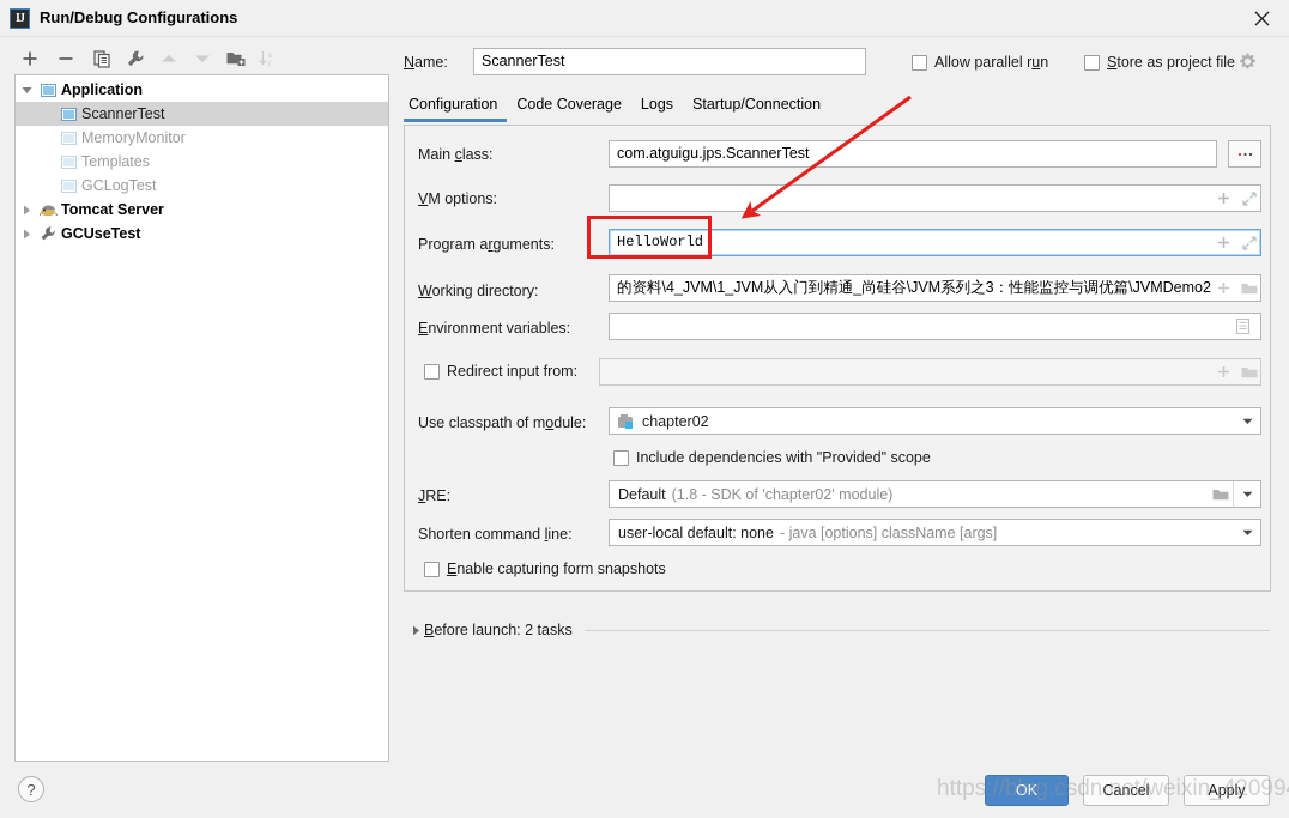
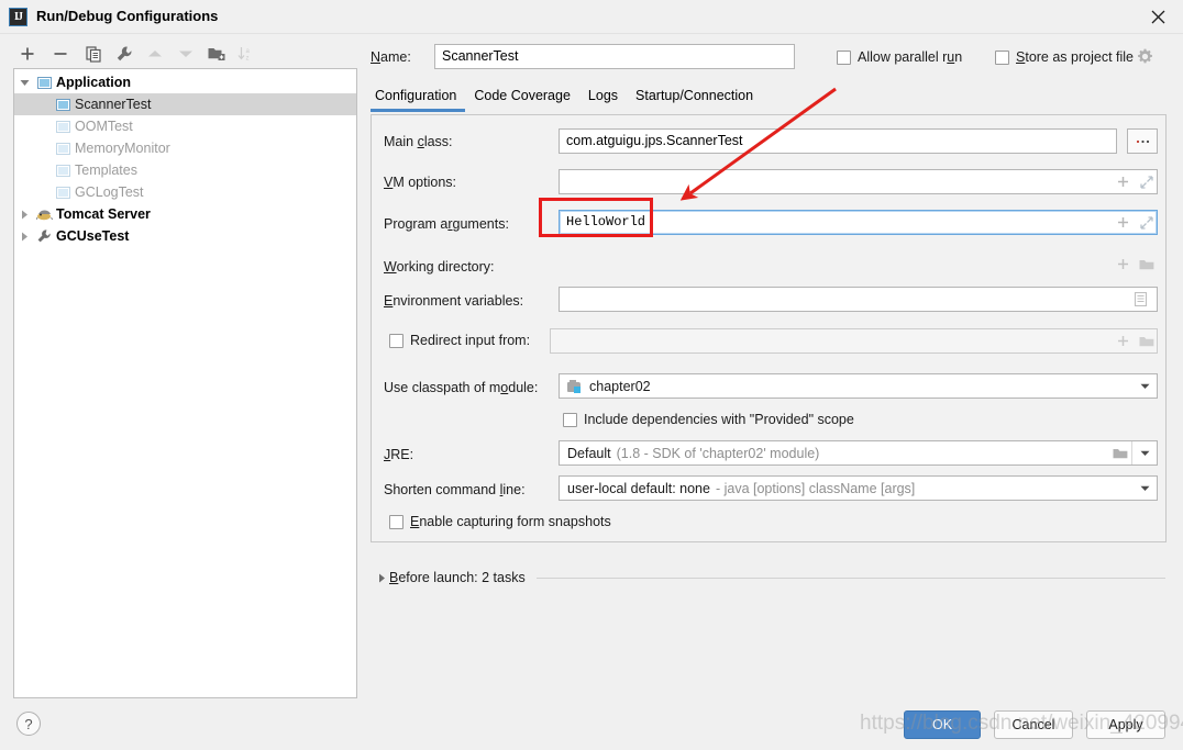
  IJ
  Run/Debug Configurations
  Application
  ScannerTest
+ OOMTest
  MemoryMonitor
  Templates
  GCLogTest
  Tomcat Server
  GCUseTest
  ?
  Name:
  ScannerTest
  Allow parallel run
  Store as project file
  Configuration
  Code Coverage
  Logs
  Startup/Connection
  Main class:
  com.atguigu.jps.ScannerTest
  VM options:
  Program arguments:
  HelloWorld
  Working directory:
- 的资料\4_JVM\1_JVM从入门到精通_尚硅谷\JVM系列之3：性能监控与调优篇\JVMDemo2
  Environment variables:
  Redirect input from:
  Use classpath of module:
  chapter02
  Include dependencies with "Provided" scope
  JRE:
  Default
  (1.8 - SDK of 'chapter02' module)
  Shorten command line:
  user-local default: none
  - java [options] className [args]
  Enable capturing form snapshots
  Before launch: 2 tasks
  OK
  Cancel
  Apply
  https://blog.csdn.net/weixin_42099
